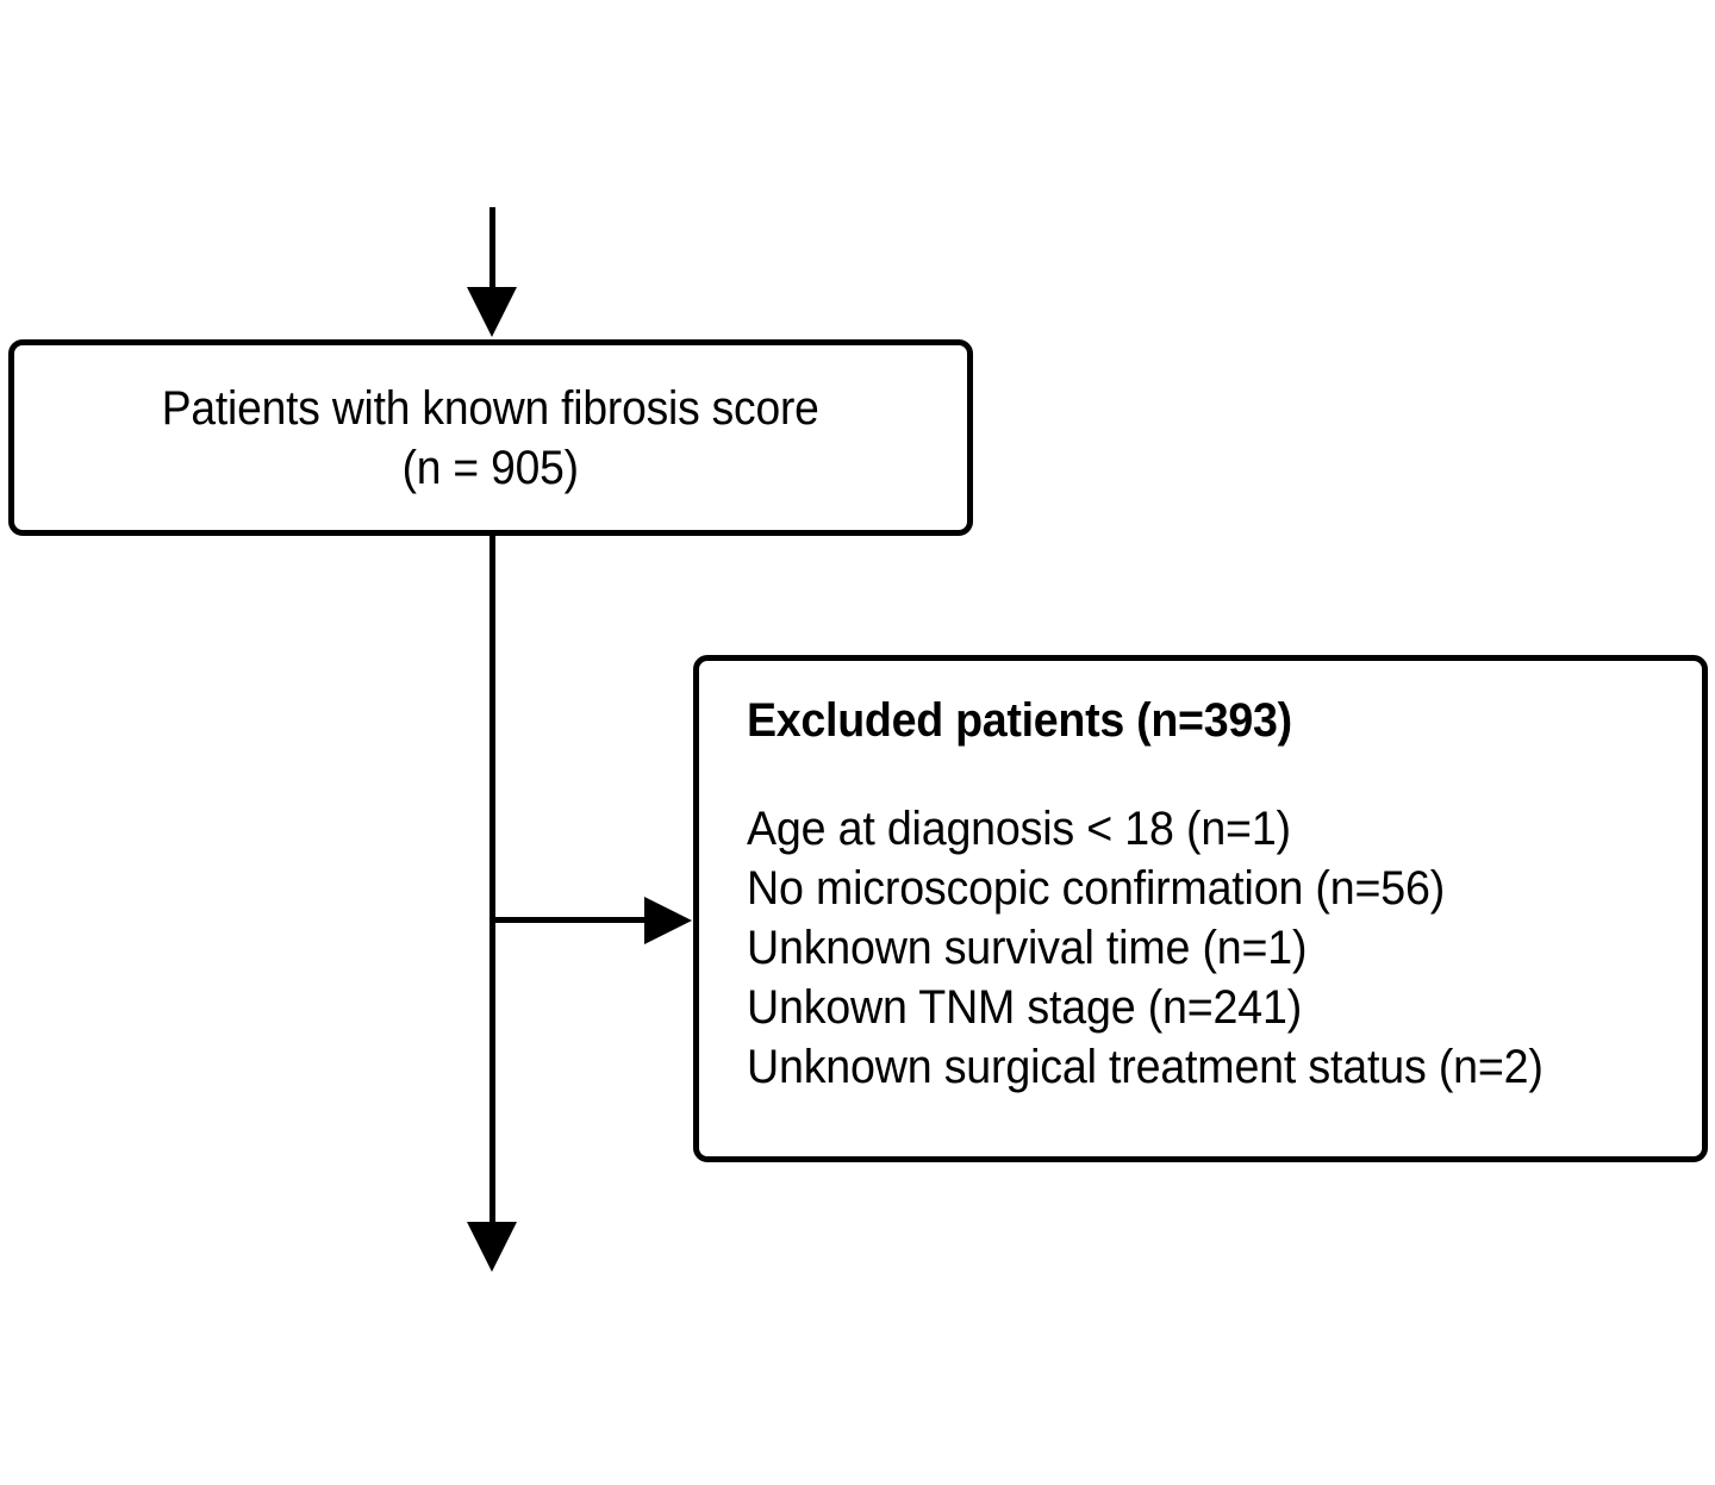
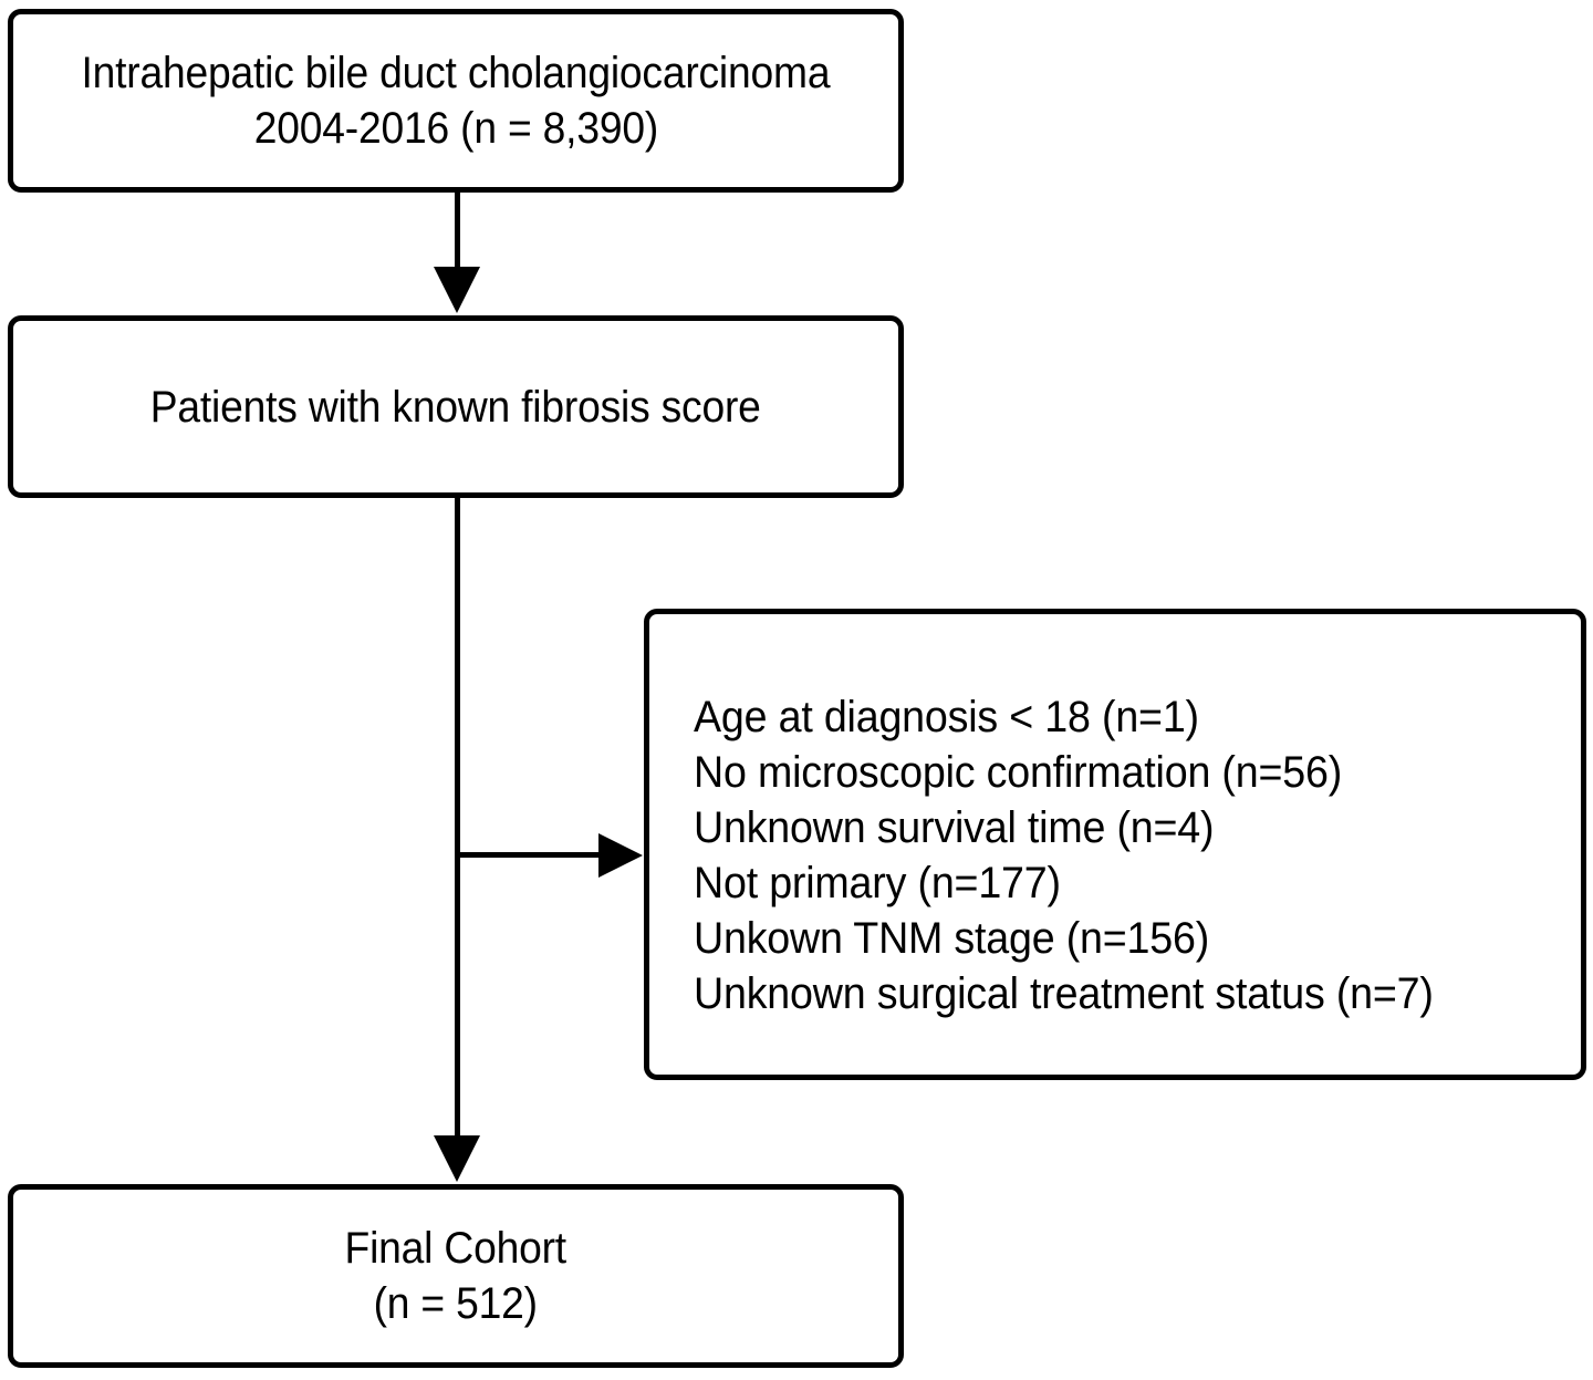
+ Intrahepatic bile duct cholangiocarcinoma
+ 2004-2016 (n = 8,390)
  Patients with known fibrosis score
- (n = 905)
- Excluded patients (n=393)
  Age at diagnosis < 18 (n=1)
  No microscopic confirmation (n=56)
- Unknown survival time (n=1)
+ Unknown survival time (n=4)
+ Not primary (n=177)
- Unkown TNM stage (n=241)
+ Unkown TNM stage (n=156)
- Unknown surgical treatment status (n=2)
+ Unknown surgical treatment status (n=7)
+ Final Cohort
+ (n = 512)
